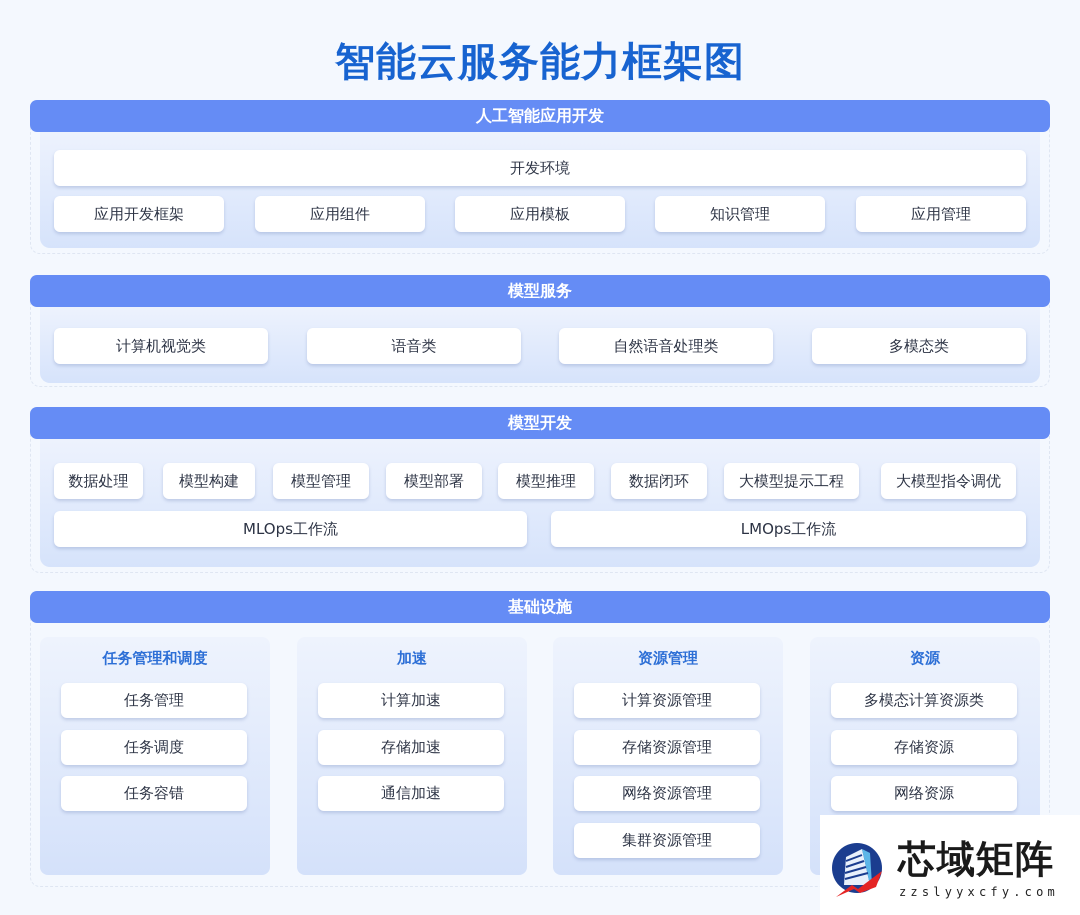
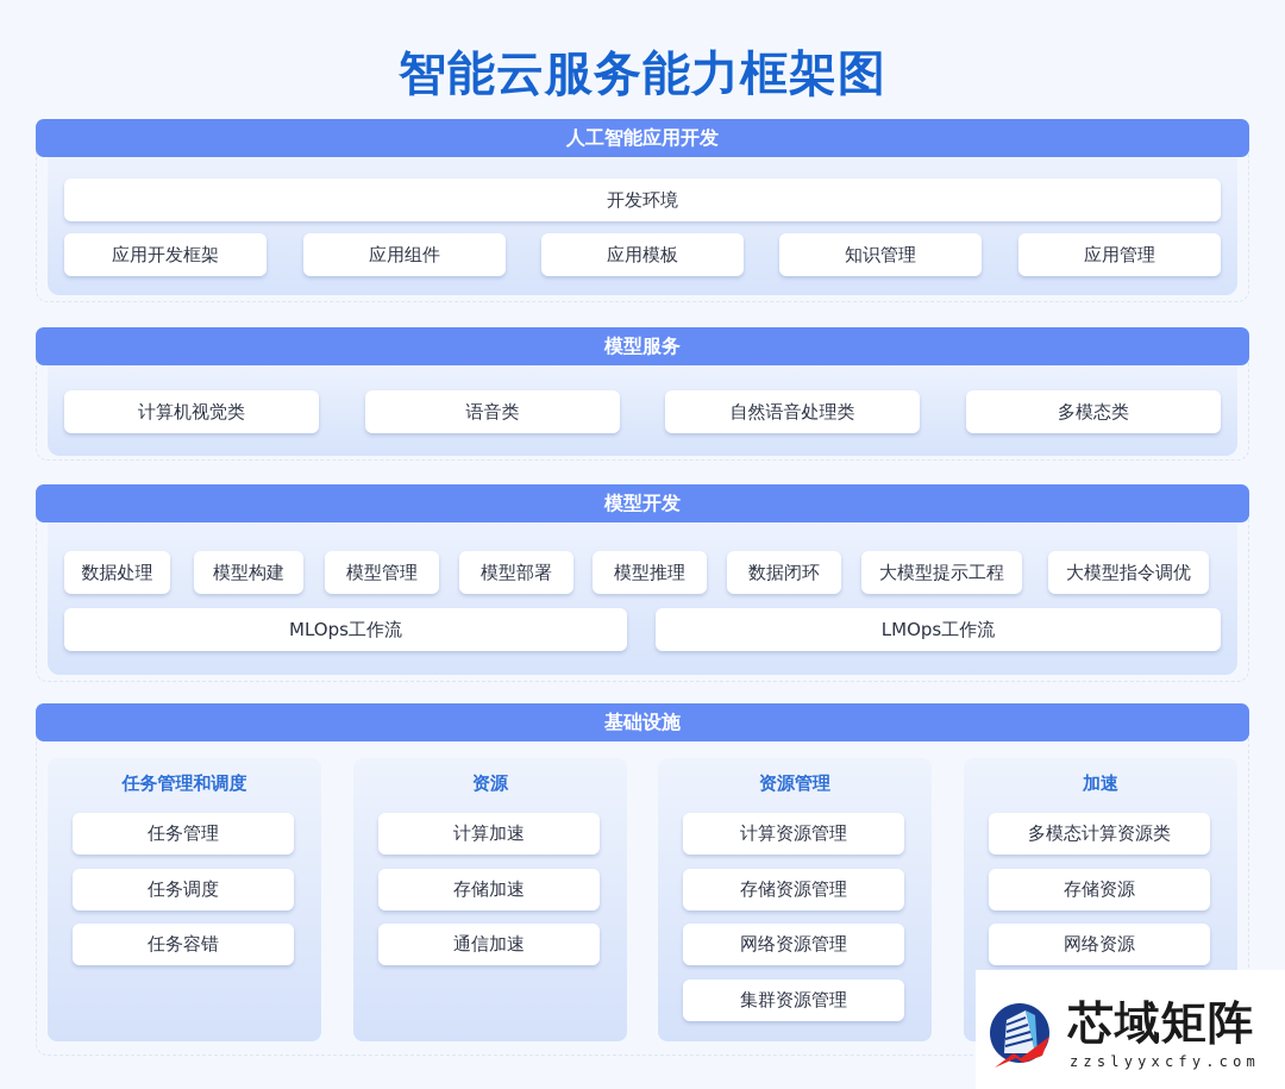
  智能云服务能力框架图
  人工智能应用开发
  开发环境
  应用开发框架
  应用组件
  应用模板
  知识管理
  应用管理
  模型服务
  计算机视觉类
  语音类
  自然语音处理类
  多模态类
  模型开发
  数据处理
  模型构建
  模型管理
  模型部署
  模型推理
  数据闭环
  大模型提示工程
  大模型指令调优
  MLOps工作流
  LMOps工作流
  基础设施
  任务管理和调度
  任务管理
  任务调度
  任务容错
- 加速
+ 资源
  计算加速
  存储加速
  通信加速
  资源管理
  计算资源管理
  存储资源管理
  网络资源管理
  集群资源管理
- 资源
+ 加速
  多模态计算资源类
  存储资源
  网络资源
  芯域矩阵
  zzslyyxcfy.com
